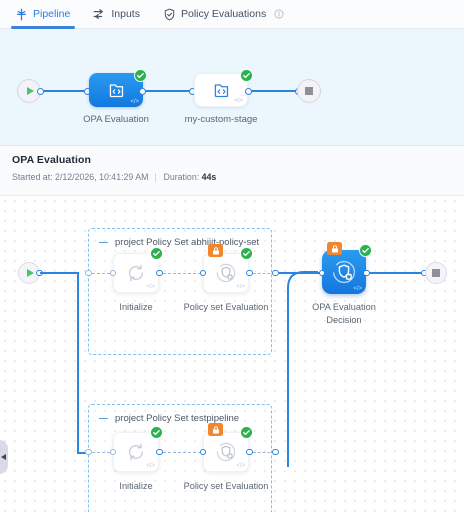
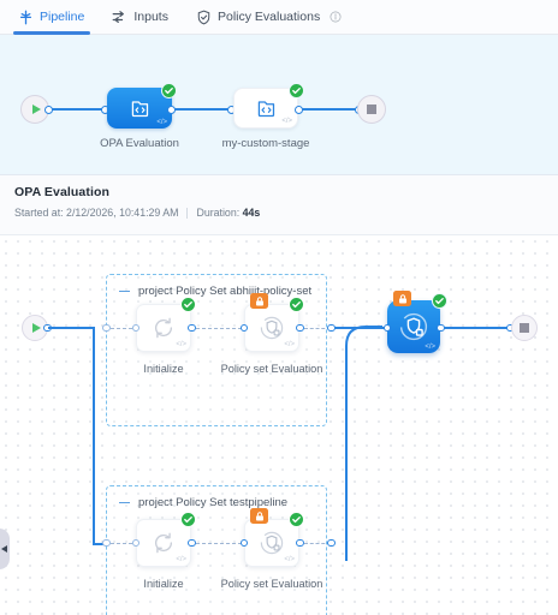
  Pipeline
  Inputs
  Policy Evaluations
  OPA Evaluation
  my-custom-stage
  OPA Evaluation
  Started at:
  2/12/2026, 10:41:29 AM
  Duration:
  44s
  project Policy Set abhijit-policy-set
  Initialize
  Policy set Evaluation
- OPA Evaluation Decision
  project Policy Set testpipeline
  Initialize
  Policy set Evaluation
